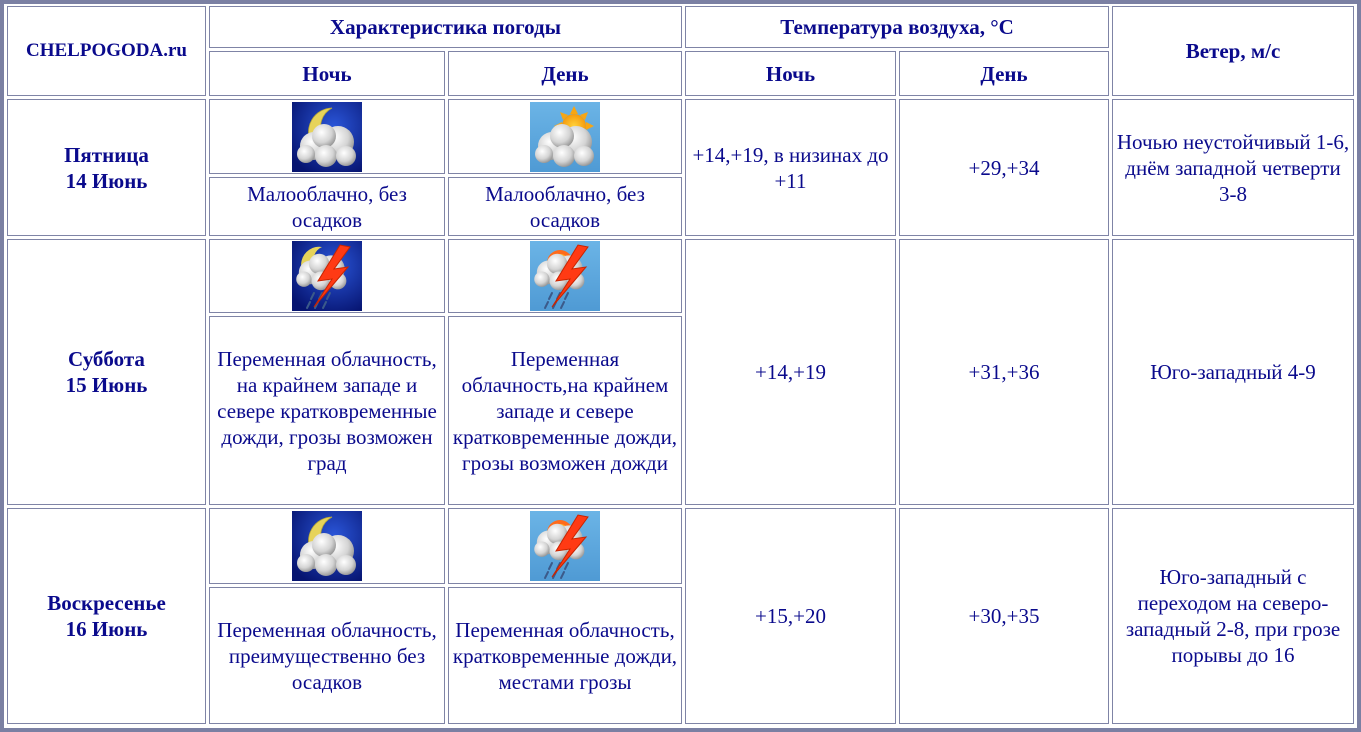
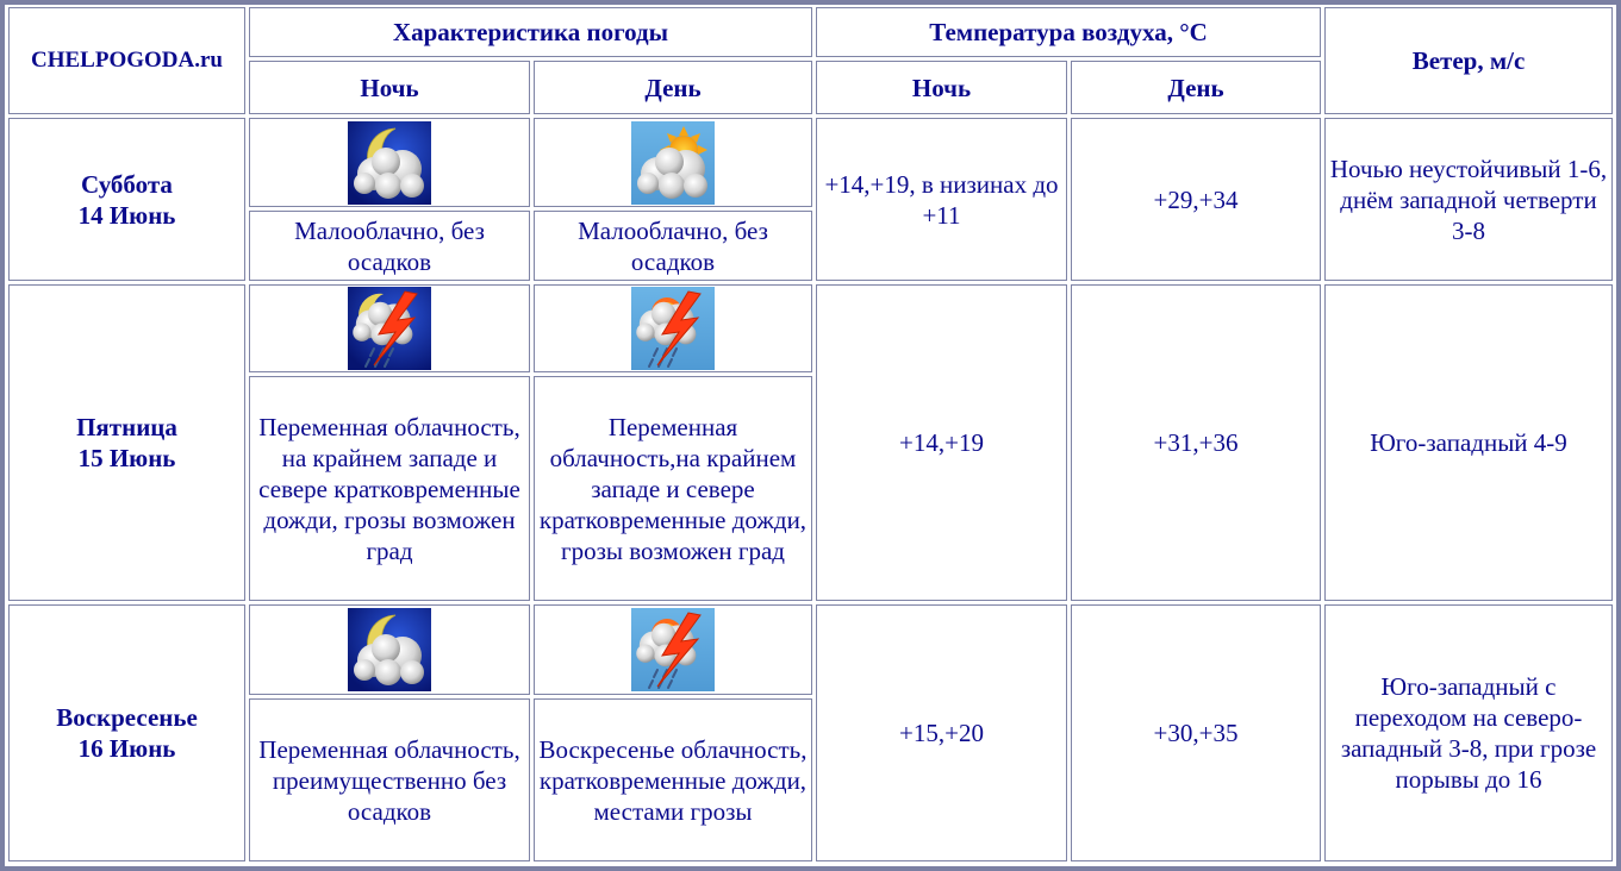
  CHELPOGODA.ru	Характеристика погоды	Температура воздуха, °C	Ветер, м/с
  Ночь	День	Ночь	День
- Пятница 14 Июнь			+14,+19, в низинах до +11	+29,+34	Ночью неустойчивый 1-6, днём западной четверти 3-8
+ Суббота 14 Июнь			+14,+19, в низинах до +11	+29,+34	Ночью неустойчивый 1-6, днём западной четверти 3-8
  Малооблачно, без осадков	Малооблачно, без осадков
- Суббота 15 Июнь			+14,+19	+31,+36	Юго-западный 4-9
+ Пятница 15 Июнь			+14,+19	+31,+36	Юго-западный 4-9
- Переменная облачность, на крайнем западе и севере кратковременные дожди, грозы возможен град	Переменная облачность,на крайнем западе и севере кратковременные дожди, грозы возможен дожди
+ Переменная облачность, на крайнем западе и севере кратковременные дожди, грозы возможен град	Переменная облачность,на крайнем западе и севере кратковременные дожди, грозы возможен град
- Воскресенье 16 Июнь			+15,+20	+30,+35	Юго-западный с переходом на северо-западный 2-8, при грозе порывы до 16
+ Воскресенье 16 Июнь			+15,+20	+30,+35	Юго-западный с переходом на северо-западный 3-8, при грозе порывы до 16
- Переменная облачность, преимущественно без осадков	Переменная облачность, кратковременные дожди, местами грозы
+ Переменная облачность, преимущественно без осадков	Воскресенье облачность, кратковременные дожди, местами грозы
